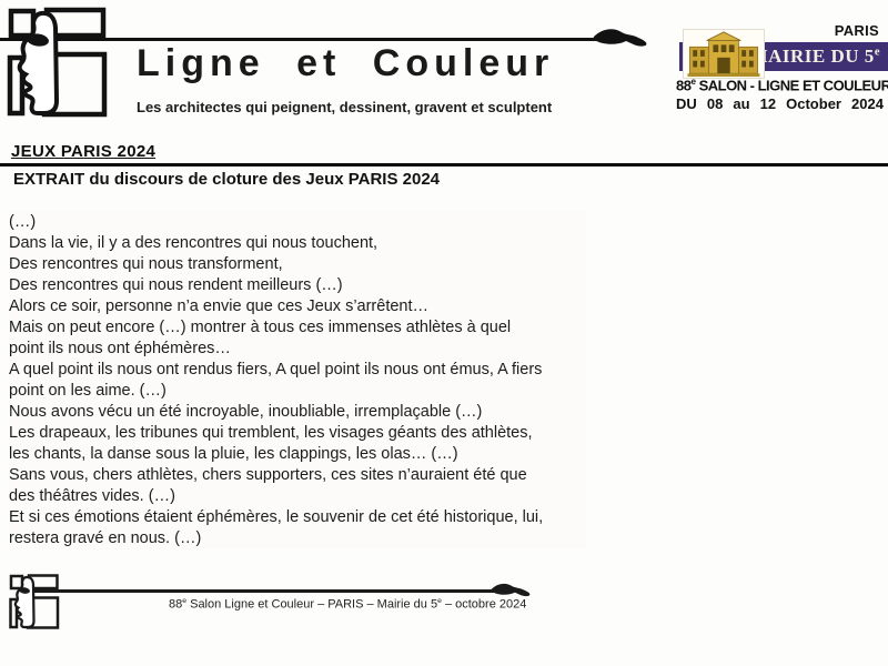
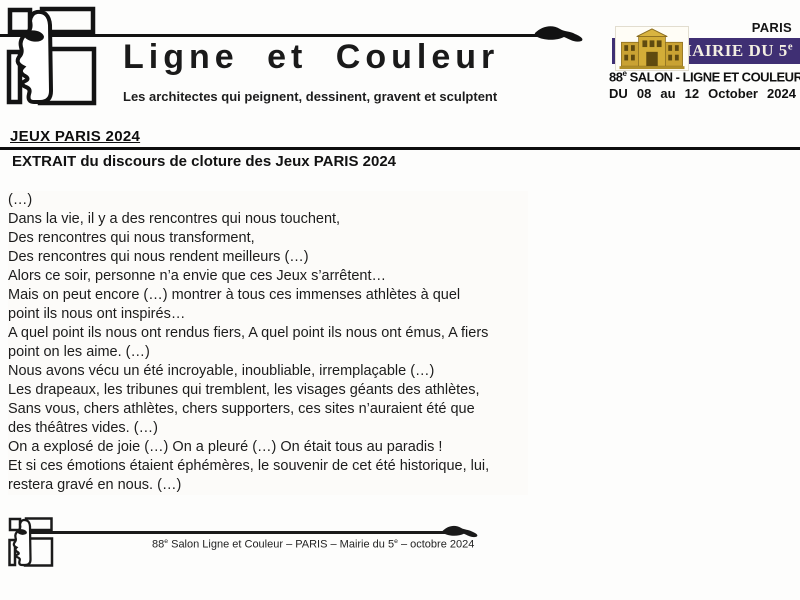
  Ligne et Couleur
  Les architectes qui peignent, dessinent, gravent et sculptent
  PARIS
  AIRIE DU 5e
  88e SALON - LIGNE ET COULEUR
  DU
  08
  au
  12
  October
  2024
  JEUX PARIS 2024
  EXTRAIT du discours de cloture des Jeux PARIS 2024
  (…)
  Dans la vie, il y a des rencontres qui nous touchent,
  Des rencontres qui nous transforment,
  Des rencontres qui nous rendent meilleurs (…)
  Alors ce soir, personne n’a envie que ces Jeux s’arrêtent…
  Mais on peut encore (…) montrer à tous ces immenses athlètes à quel
- point ils nous ont éphémères…
+ point ils nous ont inspirés…
  A quel point ils nous ont rendus fiers, A quel point ils nous ont émus, A fiers
  point on les aime. (…)
  Nous avons vécu un été incroyable, inoubliable, irremplaçable (…)
  Les drapeaux, les tribunes qui tremblent, les visages géants des athlètes,
- les chants, la danse sous la pluie, les clappings, les olas… (…)
  Sans vous, chers athlètes, chers supporters, ces sites n’auraient été que
  des théâtres vides. (…)
+ On a explosé de joie (…) On a pleuré (…) On était tous au paradis !
  Et si ces émotions étaient éphémères, le souvenir de cet été historique, lui,
  restera gravé en nous. (…)
  88 Salon Ligne et Couleur – PARIS – Mairie du 5 – octobre 2024
